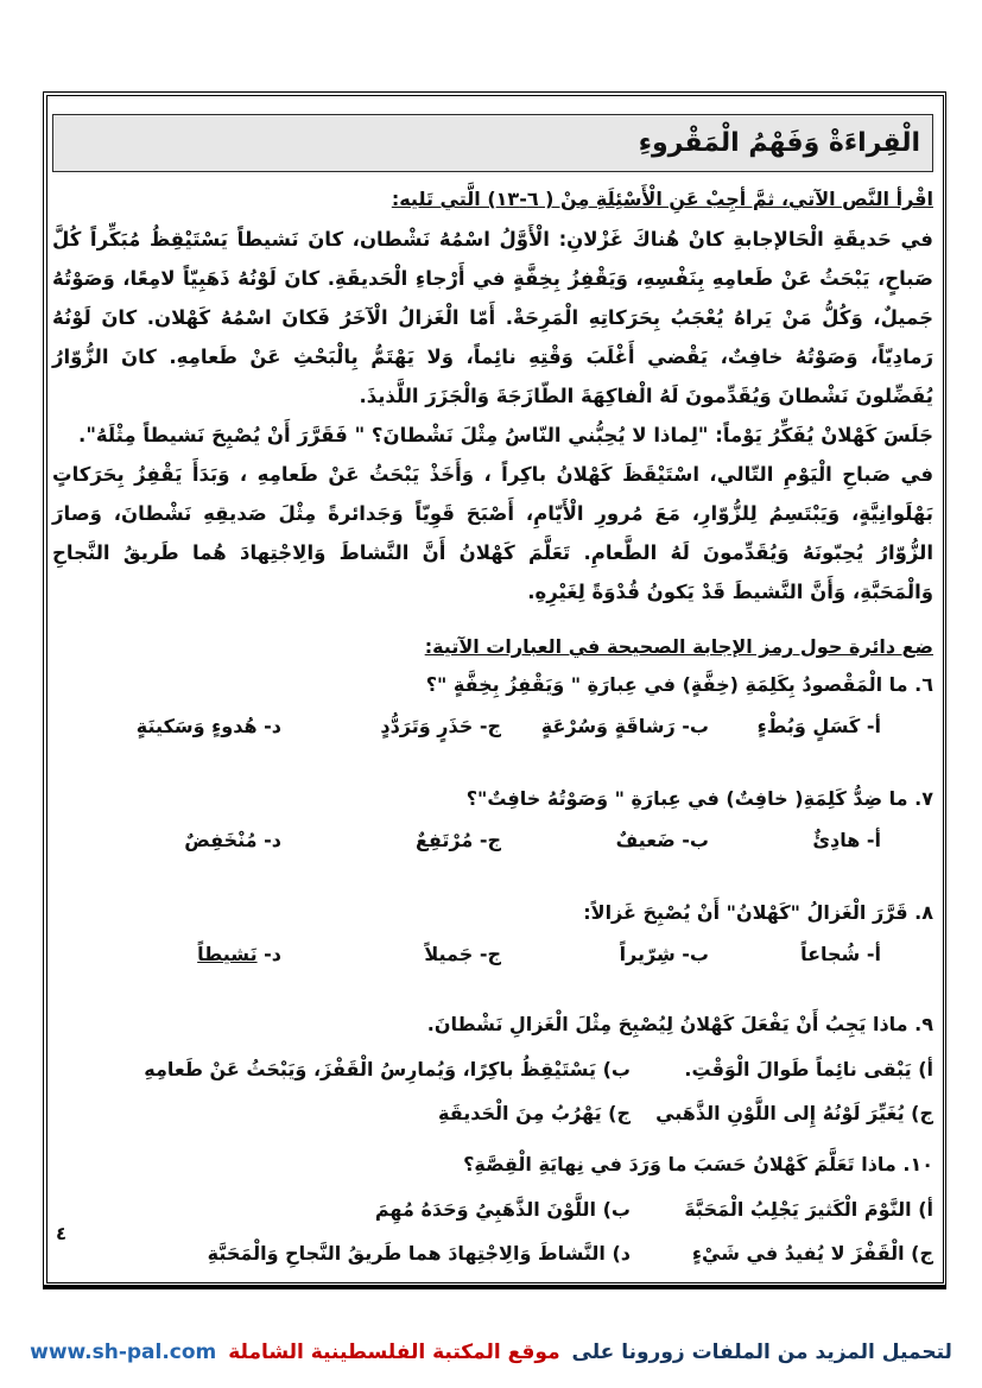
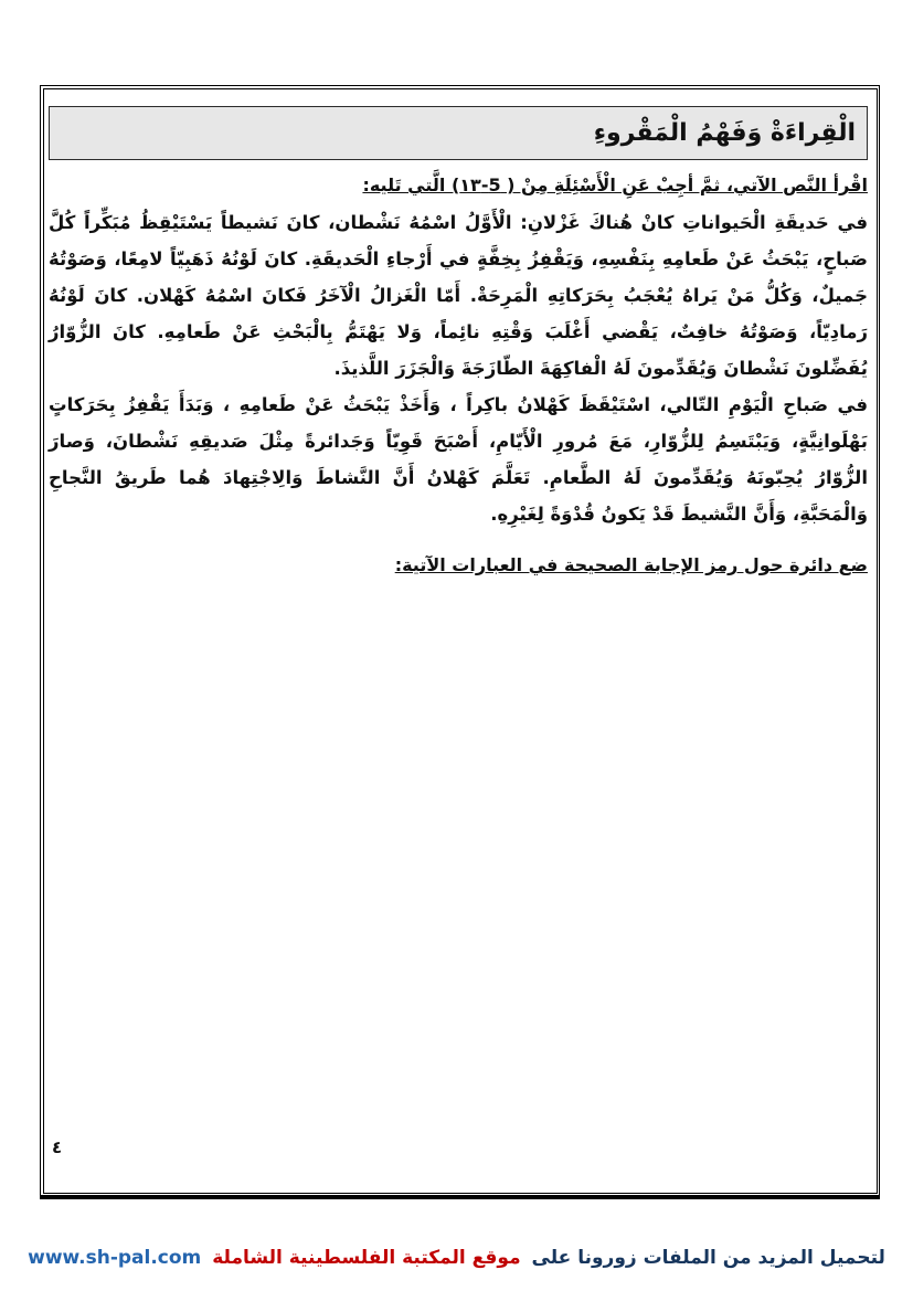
  الْقِراءَةْ وَفَهْمُ الْمَقْروءِ
- اقْرأ النَّص الآتي، ثمَّ أجِبْ عَنِ الْأَسْئِلَةِ مِنْ ( ٦-١٣) الَّتي تَليه:
+ اقْرأ النَّص الآتي، ثمَّ أجِبْ عَنِ الْأَسْئِلَةِ مِنْ ( 5-١٣) الَّتي تَليه:
- في حَديقَةِ الْحَالإجابةِ كانْ هُناكَ غَزْلانِ: الْأَوَّلُ اسْمُهُ نَشْطان، كانَ نَشيطاً يَسْتَيْقِظُ مُبَكِّراً كُلَّ صَباحٍ، يَبْحَثُ عَنْ طَعامِهِ بِنَفْسِهِ، وَيَقْفِزُ بِخِفَّةٍ في أَرْجاءِ الْحَديقَةِ. كانَ لَوْنُهُ ذَهَبِيّاً لامِعًا، وَصَوْتُهُ جَميلٌ، وَكُلُّ مَنْ يَراهُ يُعْجَبُ بِحَرَكاتِهِ الْمَرِحَةْ. أَمّا الْغَزالُ الْآخَرُ فَكانَ اسْمُهُ كَهْلان. كانَ لَوْنُهُ رَمادِيّاً، وَصَوْتُهُ خافِتٌ، يَقْضي أَغْلَبَ وَقْتِهِ نائِماً، وَلا يَهْتَمُّ بِالْبَحْثِ عَنْ طَعامِهِ. كانَ الزُّوّارُ يُفَضِّلونَ نَشْطانَ وَيُقَدِّمونَ لَهُ الْفاكِهَةَ الطّازَجَةَ وَالْجَزَرَ اللَّذيذَ.
+ في حَديقَةِ الْحَيواناتِ كانْ هُناكَ غَزْلانِ: الْأَوَّلُ اسْمُهُ نَشْطان، كانَ نَشيطاً يَسْتَيْقِظُ مُبَكِّراً كُلَّ صَباحٍ، يَبْحَثُ عَنْ طَعامِهِ بِنَفْسِهِ، وَيَقْفِزُ بِخِفَّةٍ في أَرْجاءِ الْحَديقَةِ. كانَ لَوْنُهُ ذَهَبِيّاً لامِعًا، وَصَوْتُهُ جَميلٌ، وَكُلُّ مَنْ يَراهُ يُعْجَبُ بِحَرَكاتِهِ الْمَرِحَةْ. أَمّا الْغَزالُ الْآخَرُ فَكانَ اسْمُهُ كَهْلان. كانَ لَوْنُهُ رَمادِيّاً، وَصَوْتُهُ خافِتٌ، يَقْضي أَغْلَبَ وَقْتِهِ نائِماً، وَلا يَهْتَمُّ بِالْبَحْثِ عَنْ طَعامِهِ. كانَ الزُّوّارُ يُفَضِّلونَ نَشْطانَ وَيُقَدِّمونَ لَهُ الْفاكِهَةَ الطّازَجَةَ وَالْجَزَرَ اللَّذيذَ.
- جَلَسَ كَهْلانْ يُفَكِّرُ يَوْماً: "لِماذا لا يُحِبُّني النّاسُ مِثْلَ نَشْطانَ؟ " فَقَرَّرَ أَنْ يُصْبِحَ نَشيطاً مِثْلَهُ".
  في صَباحِ الْيَوْمِ التّالي، اسْتَيْقَظَ كَهْلانُ باكِراً ، وَأَخَذْ يَبْحَثُ عَنْ طَعامِهِ ، وَبَدَأَ يَقْفِزُ بِحَرَكاتٍ بَهْلَوانِيَّةٍ، وَيَبْتَسِمُ لِلزُّوّارِ، مَعَ مُرورِ الْأَيّامِ، أَصْبَحَ قَوِيّاً وَجَدائرةً مِثْلَ صَديقِهِ نَشْطانَ، وَصارَ الزُّوّارُ يُحِبّونَهُ وَيُقَدِّمونَ لَهُ الطَّعامِ. تَعَلَّمَ كَهْلانُ أَنَّ النَّشاطَ وَالِاجْتِهادَ هُما طَريقُ النَّجاحِ وَالْمَحَبَّةِ، وَأَنَّ النَّشيطَ قَدْ يَكونُ قُدْوَةً لِغَيْرِهِ.
  ضع دائرة حول رمز الإجابة الصحيحة في العبارات الآتية:
- ٦. ما الْمَقْصودُ بِكَلِمَةِ (خِفَّةٍ) في عِبارَةِ " وَيَقْفِزُ بِخِفَّةٍ "؟
- أ- كَسَلٍ وَبُطْءٍ
- ب- رَشاقَةٍ وَسُرْعَةٍ
- ج- حَذَرٍ وَتَرَدُّدٍ
- د- هُدوءٍ وَسَكينَةٍ
- ٧. ما ضِدُّ كَلِمَةِ( خافِتٌ) في عِبارَةِ " وَصَوْتُهُ خافِتٌ"؟
- أ- هادِئٌ
- ب- ضَعيفٌ
- ج- مُرْتَفِعٌ
- د- مُنْخَفِضٌ
- ٨. قَرَّرَ الْغَزالُ "كَهْلانُ" أَنْ يُصْبِحَ غَزالاً:
- أ- شُجاعاً
- ب- شِرّيراً
- ج- جَميلاً
- د- نَشيطاً
- ٩. ماذا يَجِبُ أَنْ يَفْعَلَ كَهْلانُ لِيُصْبِحَ مِثْلَ الْغَزالِ نَشْطانَ.
- أ) يَبْقى نائِماً طَوالَ الْوَقْتِ.
- ب) يَسْتَيْقِظُ باكِرًا، وَيُمارِسُ الْقَفْزَ، وَيَبْحَثُ عَنْ طَعامِهِ
- ج) يُغَيِّرَ لَوْنُهُ إِلى اللَّوْنِ الذَّهَبي
- ج) يَهْرُبُ مِنَ الْحَديقَةِ
- ١٠. ماذا تَعَلَّمَ كَهْلانُ حَسَبَ ما وَرَدَ في نِهايَةِ الْقِصَّةِ؟
- أ) النَّوْمَ الْكَثيرَ يَجْلِبُ الْمَحَبَّةَ
- ب) اللَّوْنَ الذَّهَبِيُ وَحَدَهُ مُهِمَ
- ج) الْقَفْزَ لا يُفيدُ في شَيْءٍ
- د) النَّشاطَ وَالِاجْتِهادَ هما طَريقُ النَّجاحِ وَالْمَحَبَّةِ
  ٤
  لتحميل المزيد من الملفات زورونا على موقع المكتبة الفلسطينية الشاملة www.sh-pal.com
